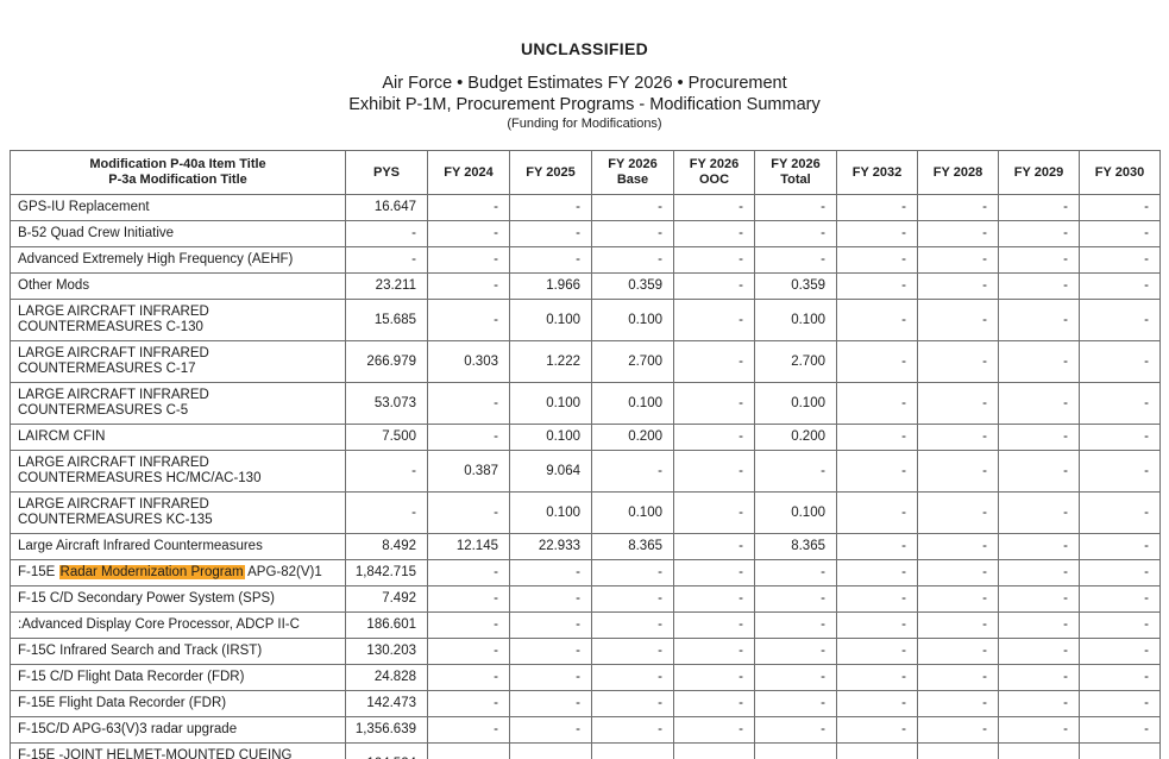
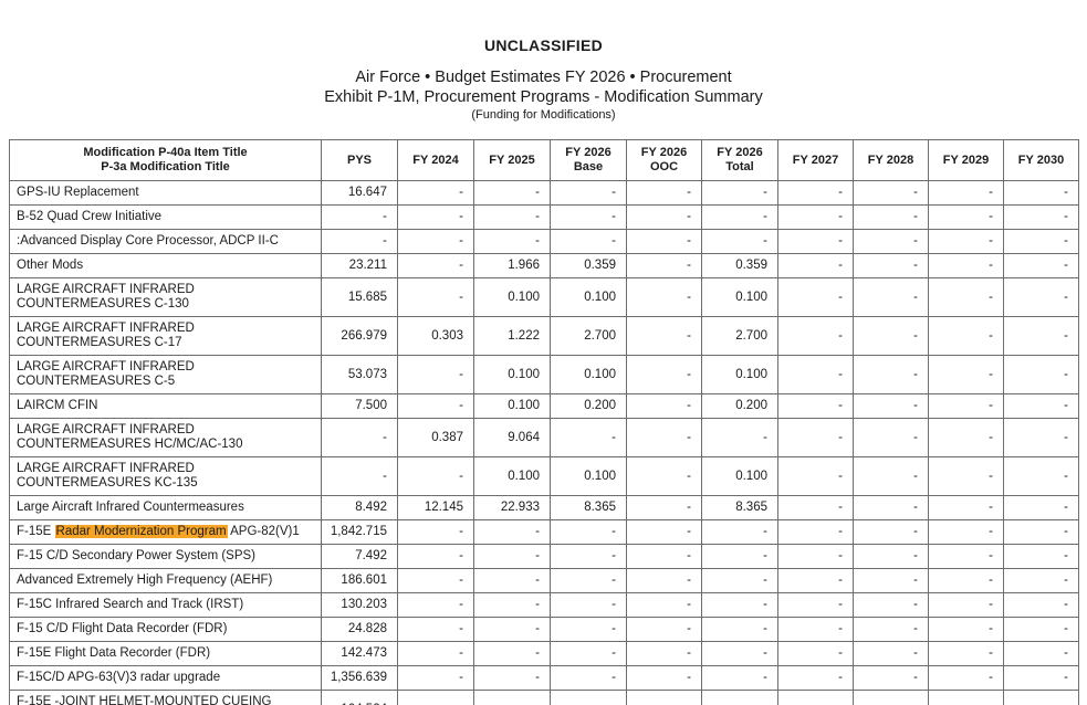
  UNCLASSIFIED
  Air Force • Budget Estimates FY 2026 • Procurement
  Exhibit P-1M, Procurement Programs - Modification Summary
  (Funding for Modifications)
- Modification P-40a Item Title P-3a Modification Title	PYS	FY 2024	FY 2025	FY 2026 Base	FY 2026 OOC	FY 2026 Total	FY 2032	FY 2028	FY 2029	FY 2030
+ Modification P-40a Item Title P-3a Modification Title	PYS	FY 2024	FY 2025	FY 2026 Base	FY 2026 OOC	FY 2026 Total	FY 2027	FY 2028	FY 2029	FY 2030
  GPS-IU Replacement	16.647	-	-	-	-	-	-	-	-	-
  B-52 Quad Crew Initiative	-	-	-	-	-	-	-	-	-	-
- Advanced Extremely High Frequency (AEHF)	-	-	-	-	-	-	-	-	-	-
+ :Advanced Display Core Processor, ADCP II-C	-	-	-	-	-	-	-	-	-	-
  Other Mods	23.211	-	1.966	0.359	-	0.359	-	-	-	-
  LARGE AIRCRAFT INFRARED COUNTERMEASURES C-130	15.685	-	0.100	0.100	-	0.100	-	-	-	-
  LARGE AIRCRAFT INFRARED COUNTERMEASURES C-17	266.979	0.303	1.222	2.700	-	2.700	-	-	-	-
  LARGE AIRCRAFT INFRARED COUNTERMEASURES C-5	53.073	-	0.100	0.100	-	0.100	-	-	-	-
  LAIRCM CFIN	7.500	-	0.100	0.200	-	0.200	-	-	-	-
  LARGE AIRCRAFT INFRARED COUNTERMEASURES HC/MC/AC-130	-	0.387	9.064	-	-	-	-	-	-	-
  LARGE AIRCRAFT INFRARED COUNTERMEASURES KC-135	-	-	0.100	0.100	-	0.100	-	-	-	-
  Large Aircraft Infrared Countermeasures	8.492	12.145	22.933	8.365	-	8.365	-	-	-	-
  F-15E Radar Modernization Program APG-82(V)1	1,842.715	-	-	-	-	-	-	-	-	-
  F-15 C/D Secondary Power System (SPS)	7.492	-	-	-	-	-	-	-	-	-
- :Advanced Display Core Processor, ADCP II-C	186.601	-	-	-	-	-	-	-	-	-
+ Advanced Extremely High Frequency (AEHF)	186.601	-	-	-	-	-	-	-	-	-
  F-15C Infrared Search and Track (IRST)	130.203	-	-	-	-	-	-	-	-	-
  F-15 C/D Flight Data Recorder (FDR)	24.828	-	-	-	-	-	-	-	-	-
  F-15E Flight Data Recorder (FDR)	142.473	-	-	-	-	-	-	-	-	-
  F-15C/D APG-63(V)3 radar upgrade	1,356.639	-	-	-	-	-	-	-	-	-
